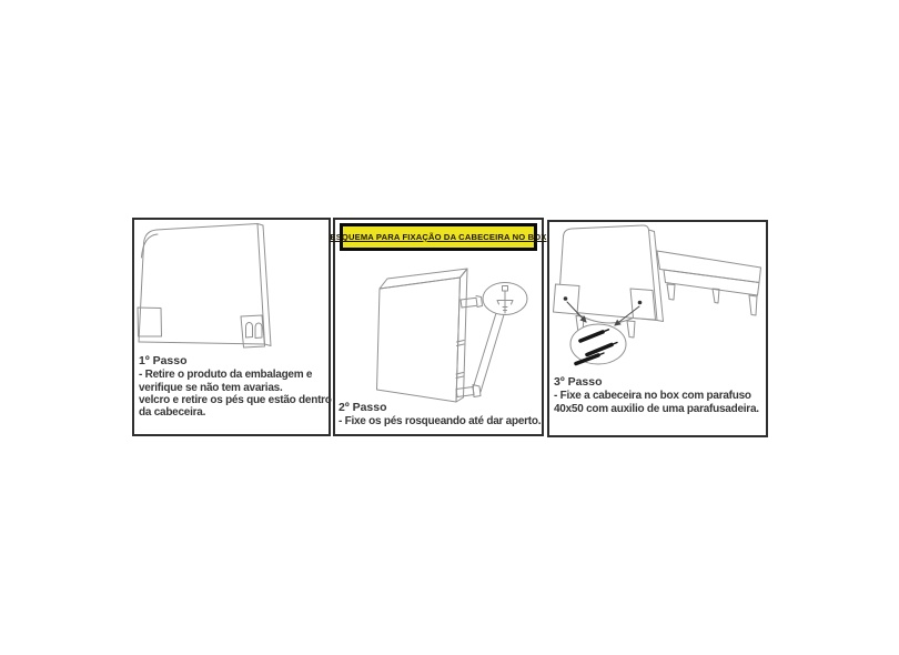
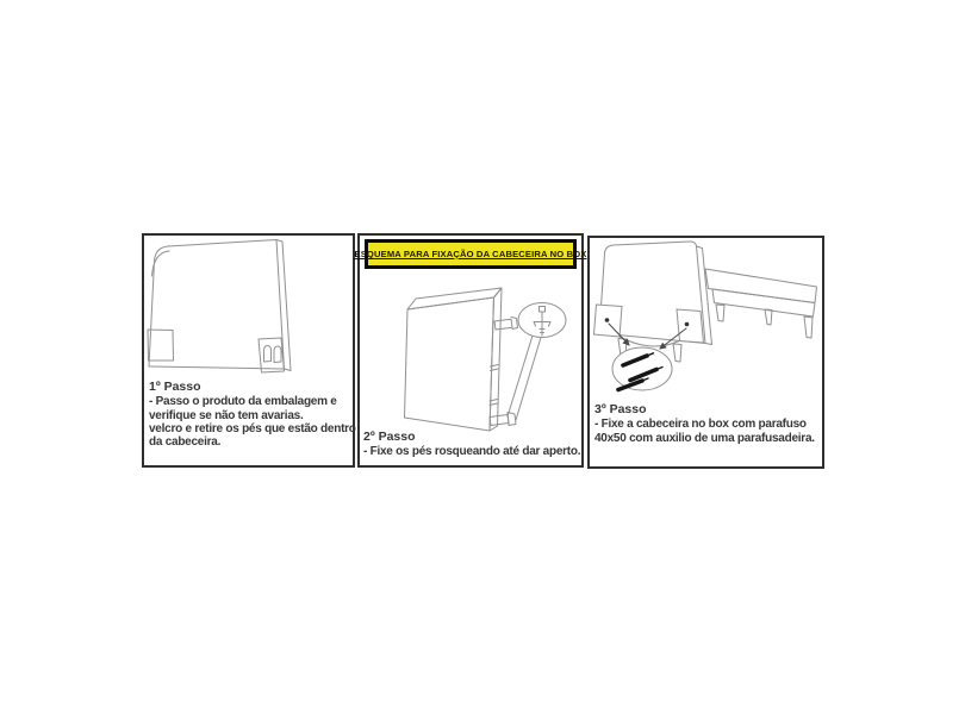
  1º Passo
- - Retire o produto da embalagem e
+ - Passo o produto da embalagem e
  verifique se não tem avarias.
  velcro e retire os pés que estão dentro
  da cabeceira.
  ESQUEMA PARA FIXAÇÃO DA CABECEIRA NO BOX
  2º Passo
  - Fixe os pés rosqueando até dar aperto..
  3º Passo
  - Fixe a cabeceira no box com parafuso
  40x50 com auxilio de uma parafusadeira.
